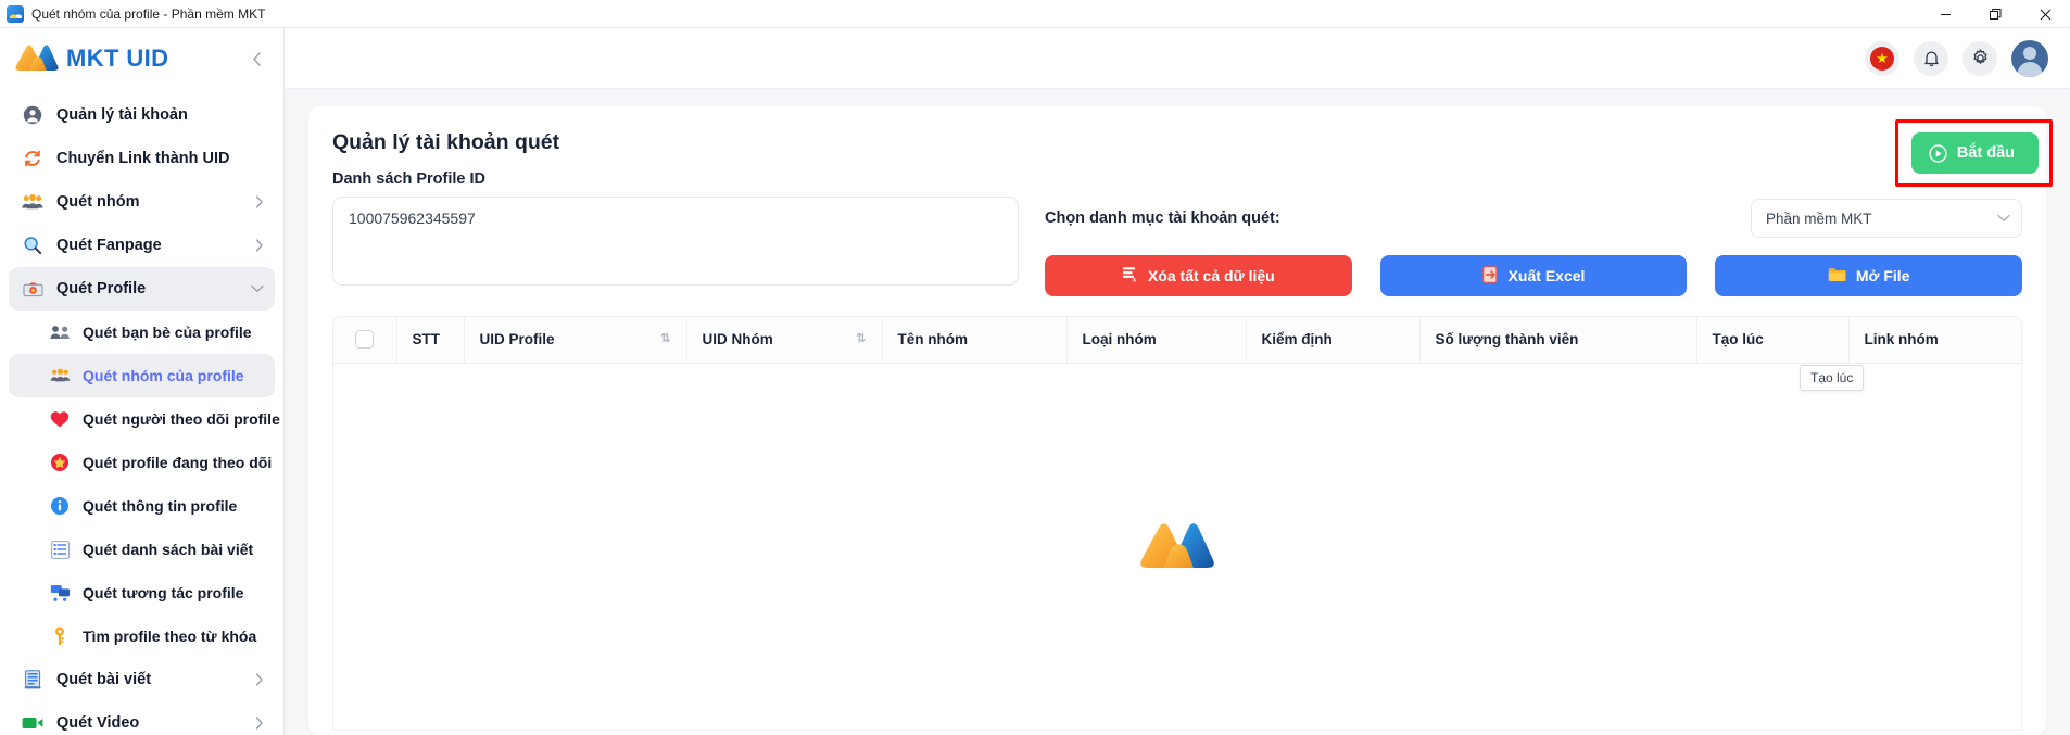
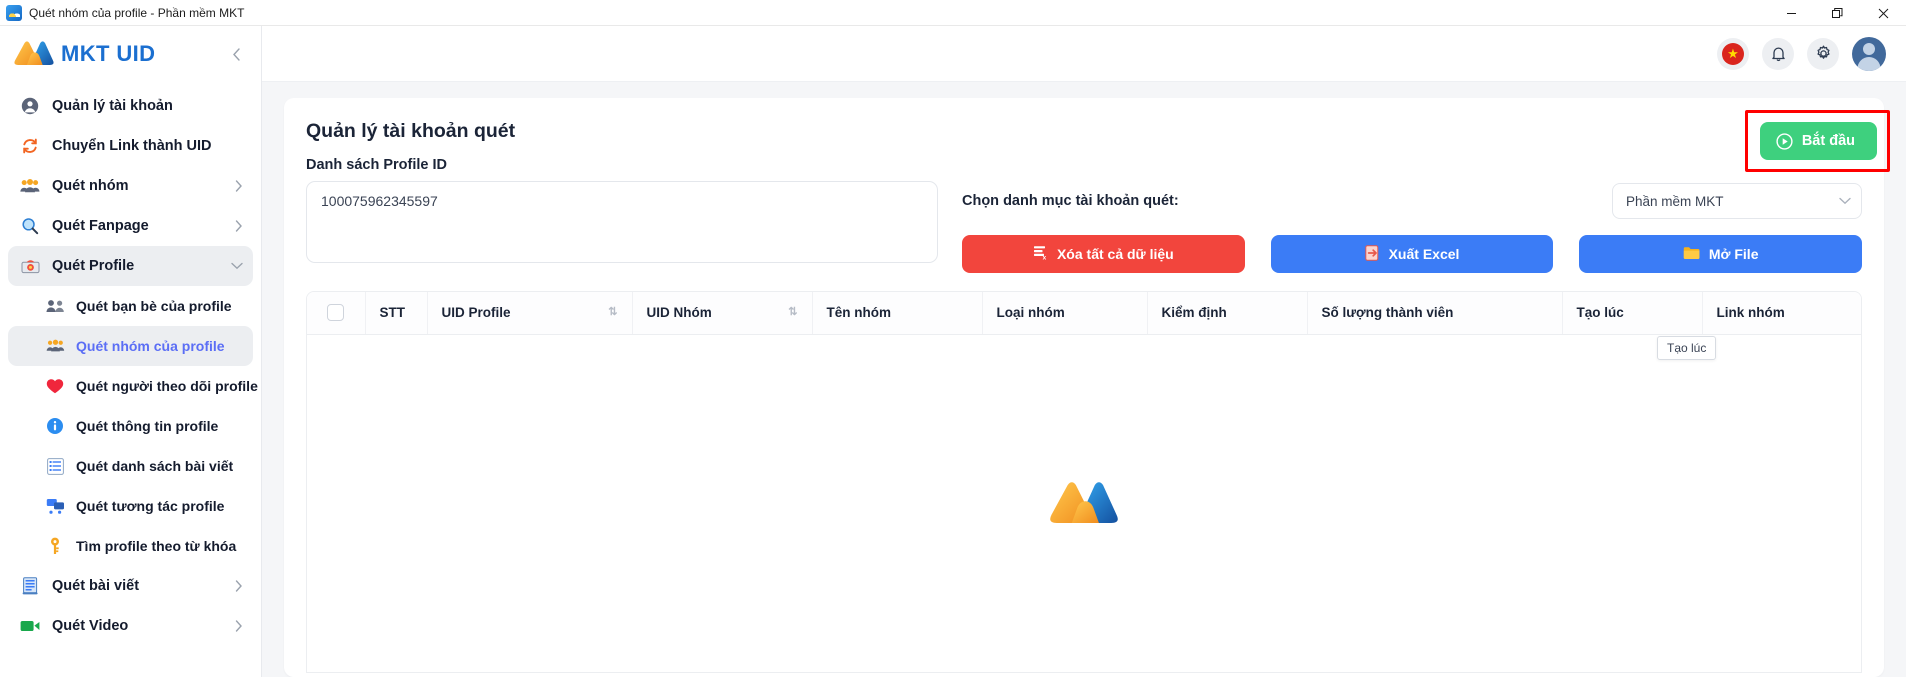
  Quét nhóm của profile - Phần mềm MKT
  MKT UID
  Quản lý tài khoản
  Chuyển Link thành UID
  Quét nhóm
  Quét Fanpage
  Quét Profile
  Quét bạn bè của profile
  Quét nhóm của profile
  Quét người theo dõi profile
- Quét profile đang theo dõi
  Quét thông tin profile
  Quét danh sách bài viết
  Quét tương tác profile
  Tìm profile theo từ khóa
  Quét bài viết
  Quét Video
  ★
  Bắt đầu
  Quản lý tài khoản quét
  Danh sách Profile ID
  100075962345597
  Chọn danh mục tài khoản quét:
  Phần mềm MKT
  Xóa tất cả dữ liệu
  Xuất Excel
  Mở File
  	STT	UID Profile ⇅	UID Nhóm ⇅	Tên nhóm	Loại nhóm	Kiểm định	Số lượng thành viên	Tạo lúc	Link nhóm
  Tạo lúc
